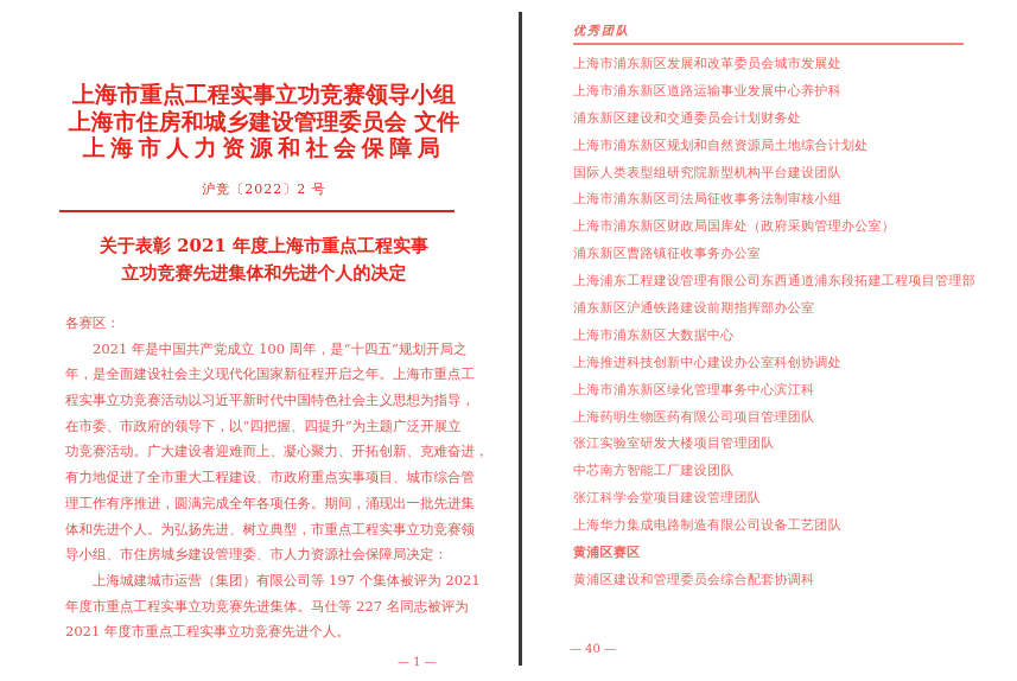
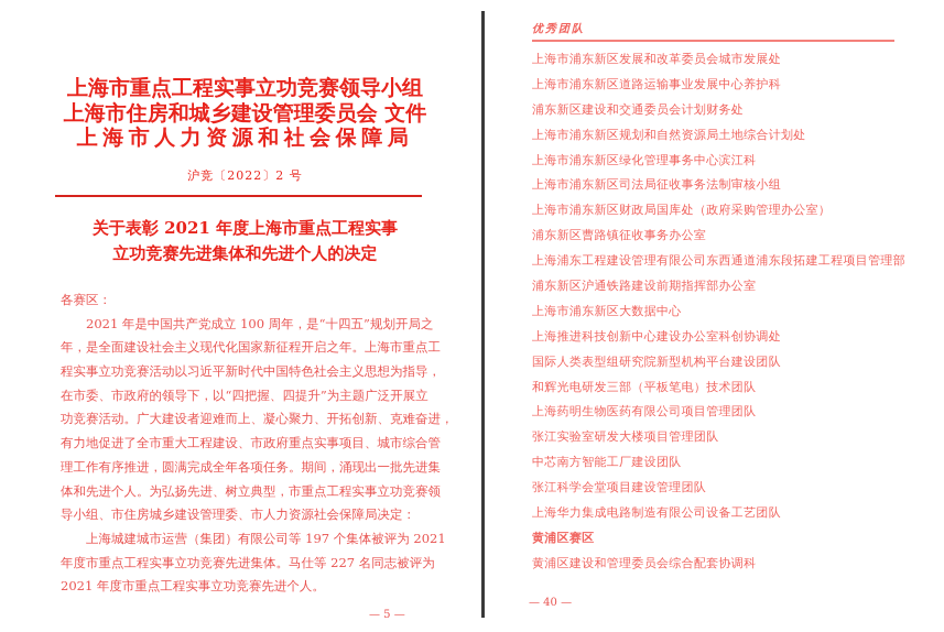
  上海市重点工程实事立功竞赛领导小组
  上海市住房和城乡建设管理委员会 文件
  上海市人力资源和社会保障局
  沪竞〔2022〕2 号
  关于表彰 2021 年度上海市重点工程实事
  立功竞赛先进集体和先进个人的决定
  各赛区：
  2021 年是中国共产党成立 100 周年，是“十四五”规划开局之
  年，是全面建设社会主义现代化国家新征程开启之年。上海市重点工
  程实事立功竞赛活动以习近平新时代中国特色社会主义思想为指导，
  在市委、市政府的领导下，以“四把握、四提升”为主题广泛开展立
  功竞赛活动。广大建设者迎难而上、凝心聚力、开拓创新、克难奋进，
  有力地促进了全市重大工程建设、市政府重点实事项目、城市综合管
  理工作有序推进，圆满完成全年各项任务。期间，涌现出一批先进集
  体和先进个人。为弘扬先进、树立典型，市重点工程实事立功竞赛领
  导小组、市住房城乡建设管理委、市人力资源社会保障局决定：
  上海城建城市运营（集团）有限公司等 197 个集体被评为 2021
  年度市重点工程实事立功竞赛先进集体。马仕等 227 名同志被评为
  2021 年度市重点工程实事立功竞赛先进个人。
- — 1 —
+ — 5 —
  优秀团队
  上海市浦东新区发展和改革委员会城市发展处
  上海市浦东新区道路运输事业发展中心养护科
  浦东新区建设和交通委员会计划财务处
  上海市浦东新区规划和自然资源局土地综合计划处
- 国际人类表型组研究院新型机构平台建设团队
+ 上海市浦东新区绿化管理事务中心滨江科
  上海市浦东新区司法局征收事务法制审核小组
  上海市浦东新区财政局国库处（政府采购管理办公室）
  浦东新区曹路镇征收事务办公室
  上海浦东工程建设管理有限公司东西通道浦东段拓建工程项目管理部
  浦东新区沪通铁路建设前期指挥部办公室
  上海市浦东新区大数据中心
  上海推进科技创新中心建设办公室科创协调处
- 上海市浦东新区绿化管理事务中心滨江科
+ 国际人类表型组研究院新型机构平台建设团队
+ 和辉光电研发三部（平板笔电）技术团队
  上海药明生物医药有限公司项目管理团队
  张江实验室研发大楼项目管理团队
  中芯南方智能工厂建设团队
  张江科学会堂项目建设管理团队
  上海华力集成电路制造有限公司设备工艺团队
  黄浦区赛区
  黄浦区建设和管理委员会综合配套协调科
  — 40 —
